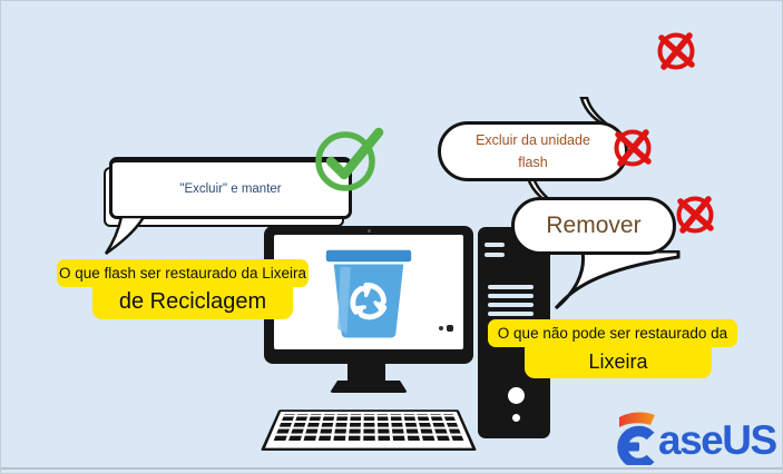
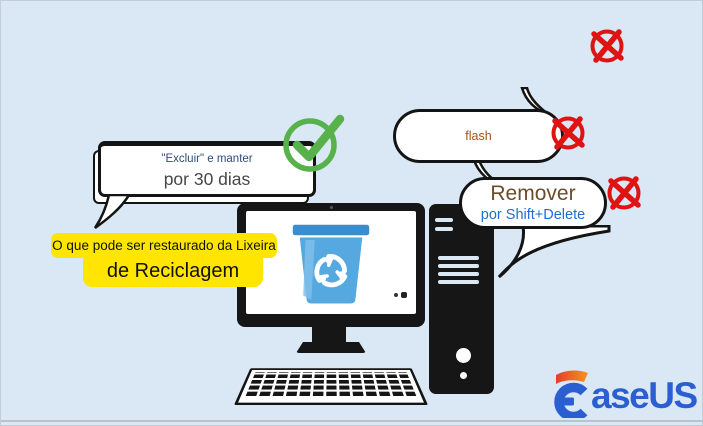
- Excluir da unidade
  flash
  Remover
+ por Shift+Delete
  "Excluir" e manter
+ por 30 dias
- O que flash ser restaurado da Lixeira
+ O que pode ser restaurado da Lixeira
  de Reciclagem
- O que não pode ser restaurado da
- Lixeira
  aseUS
